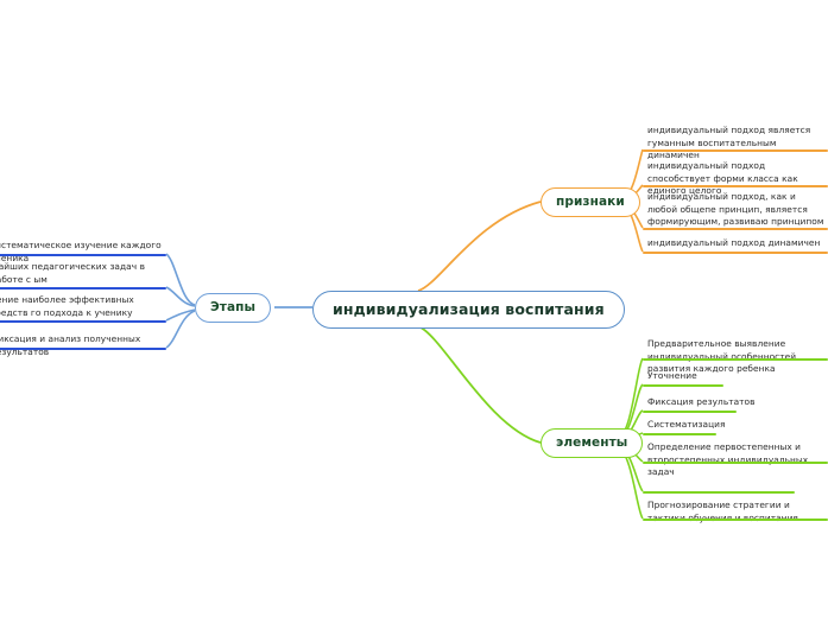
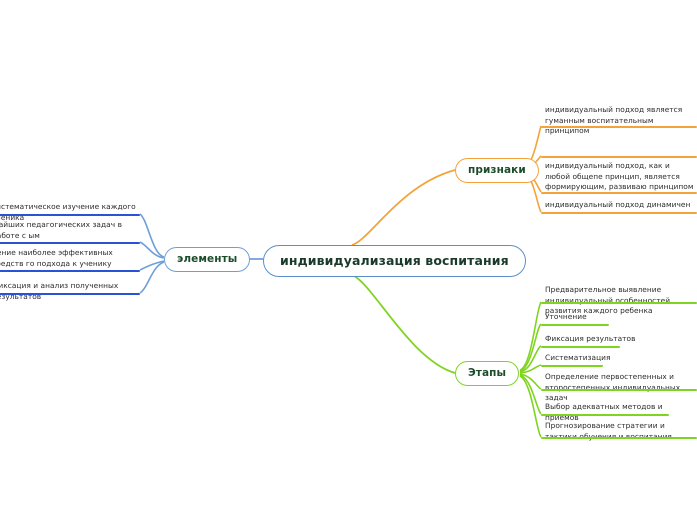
  индивидуализация воспитания
- Этапы
+ элементы
  признаки
- элементы
+ Этапы
  стематическое изучение каждого еника
  айших педагогических задач в боте с ым
  ние наиболее эффективных едств го подхода к ученику
  иксация и анализ полученных зультатов
- индивидуальный подход является гуманным воспитательным динамичен
+ индивидуальный подход является гуманным воспитательным принципом
- индивидуальный подход способствует форми класса как единого целого
  индивидуальный подход, как и любой общепе принцип, является формирующим, развиваю принципом
  индивидуальный подход динамичен
  Предварительное выявление индивидуальный особенностей развития каждого ребенка
  Уточнение
  Фиксация результатов
  Систематизация
  Определение первостепенных и второстепенных индивидуальных задач
+ Выбор адекватных методов и приемов
  Прогнозирование стратегии и тактики обучения и воспитания
